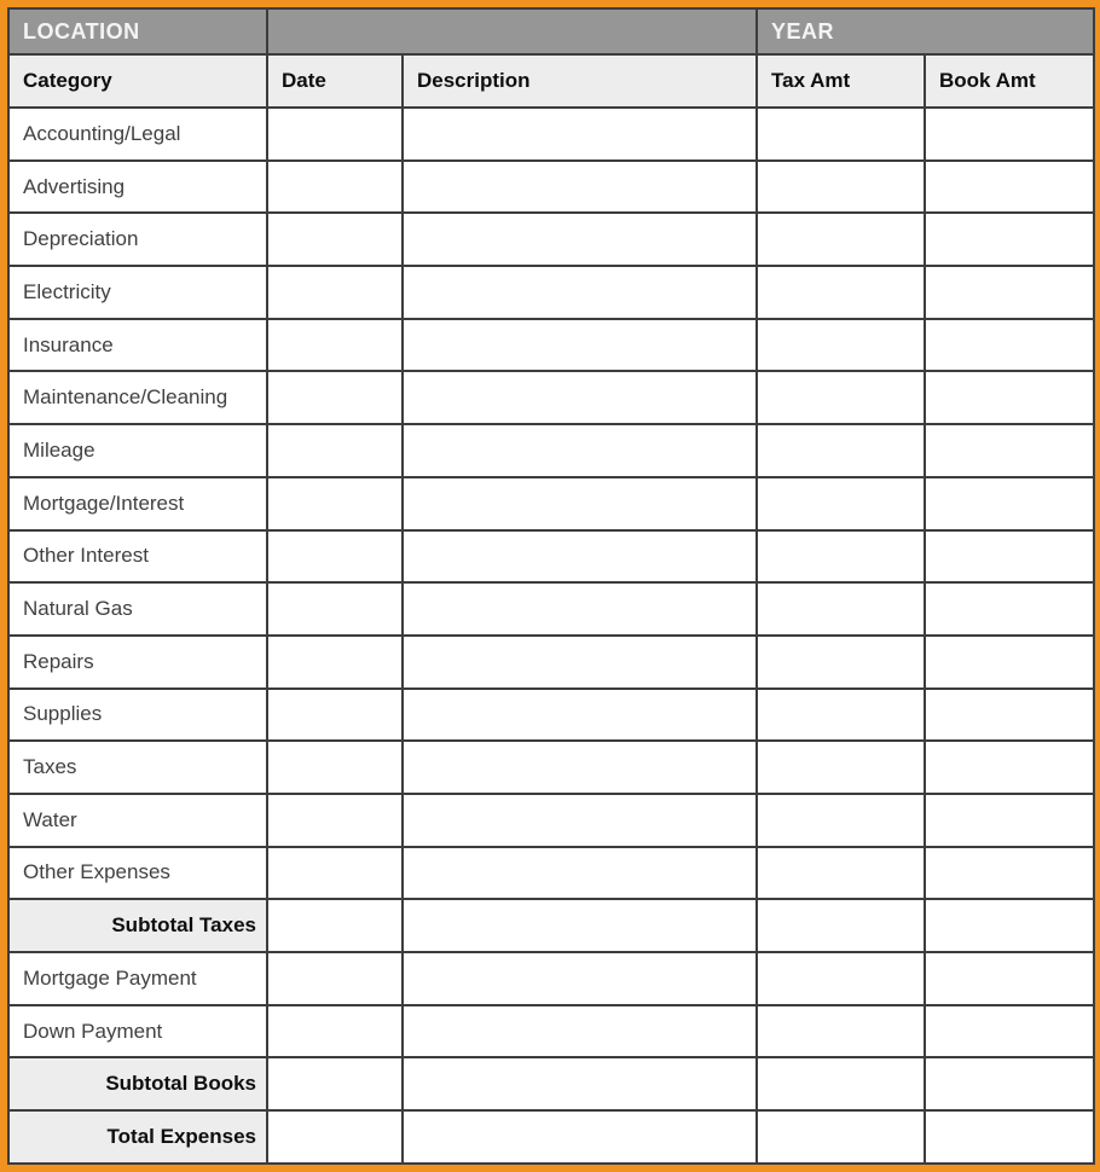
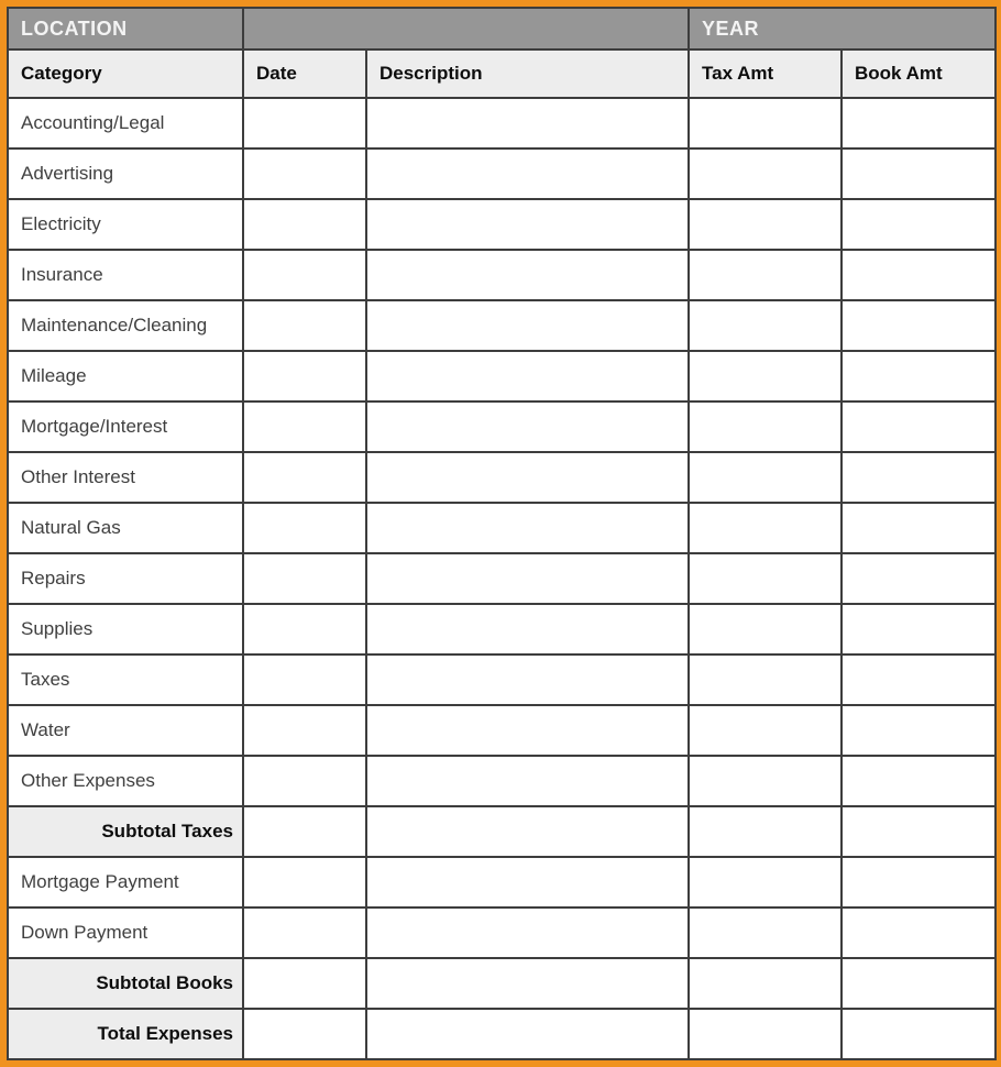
  LOCATION		YEAR
  Category	Date	Description	Tax Amt	Book Amt
  Accounting/Legal
  Advertising
- Depreciation
  Electricity
  Insurance
  Maintenance/Cleaning
  Mileage
  Mortgage/Interest
  Other Interest
  Natural Gas
  Repairs
  Supplies
  Taxes
  Water
  Other Expenses
  Subtotal Taxes
  Mortgage Payment
  Down Payment
  Subtotal Books
  Total Expenses
